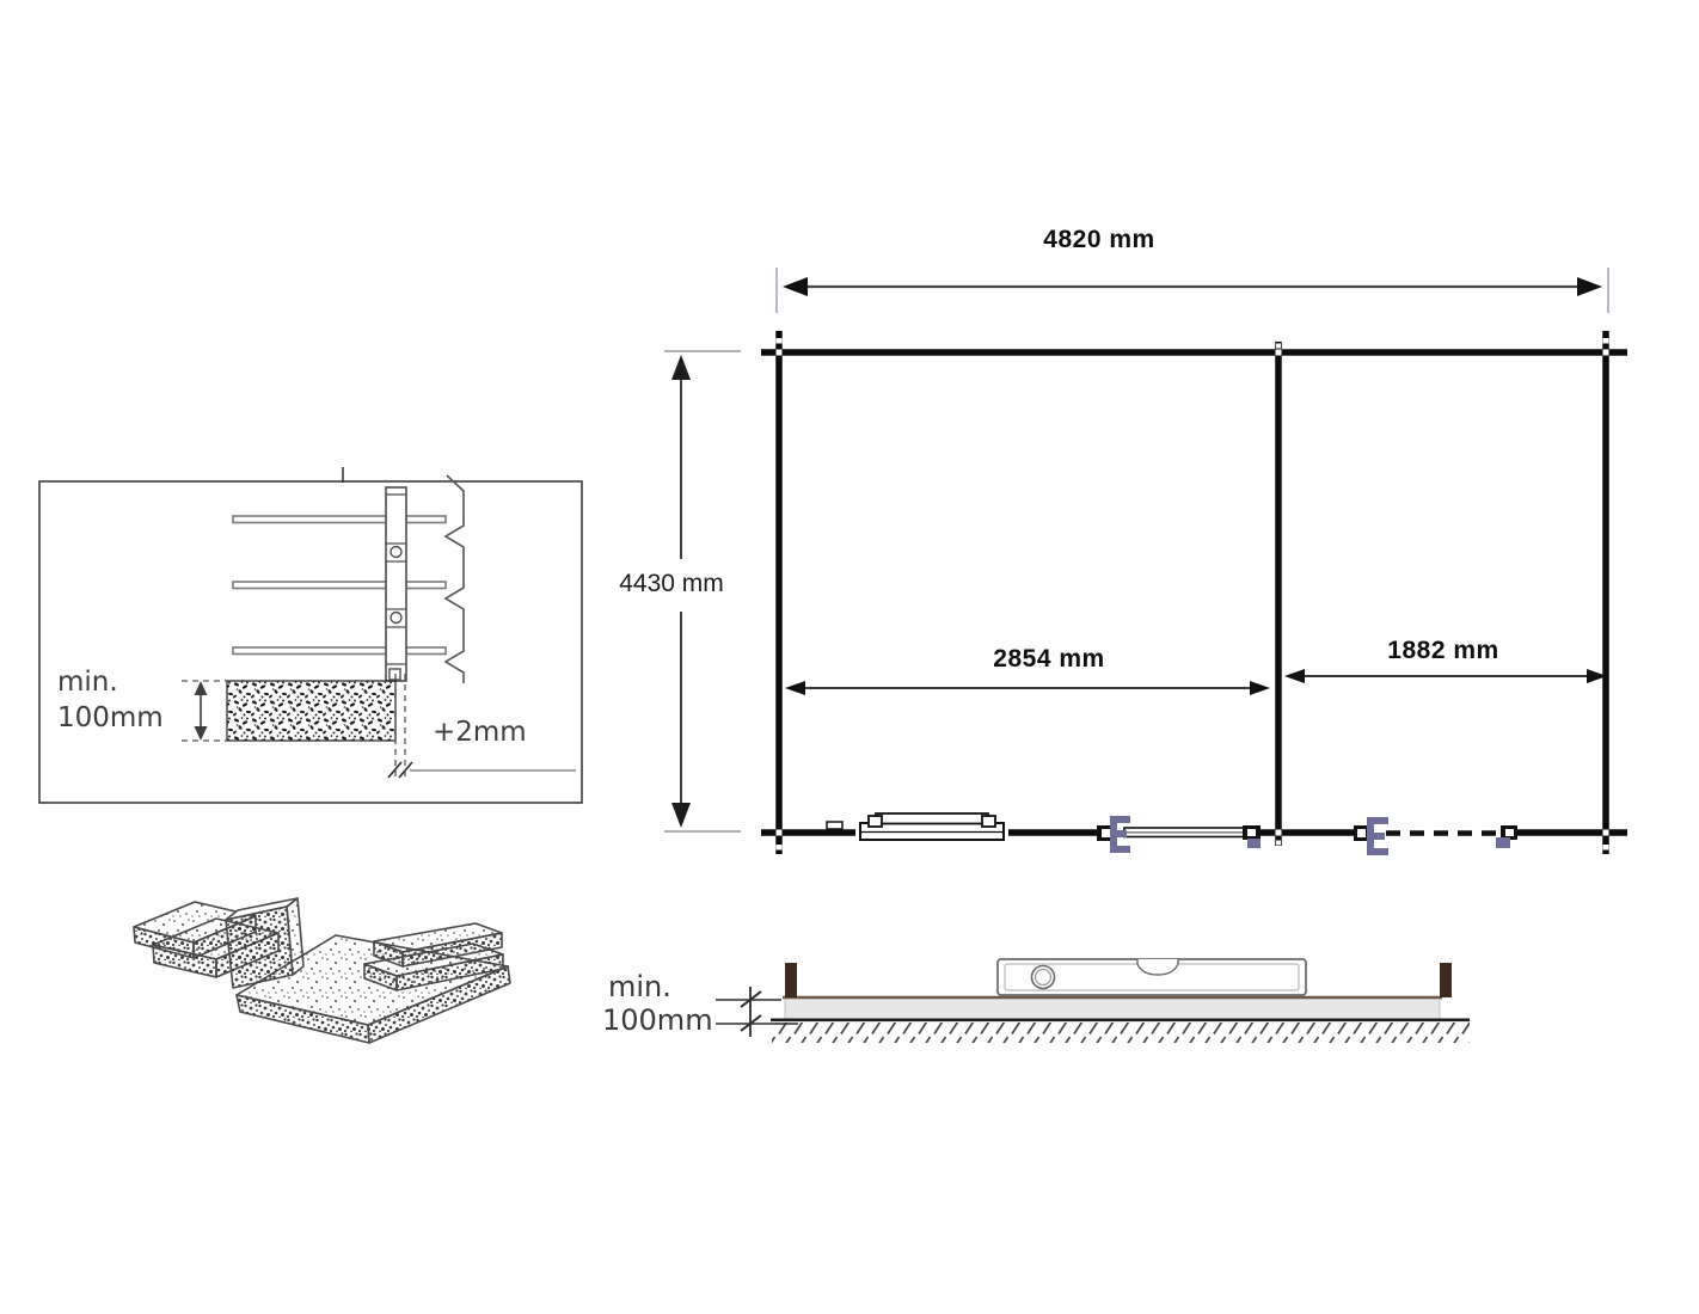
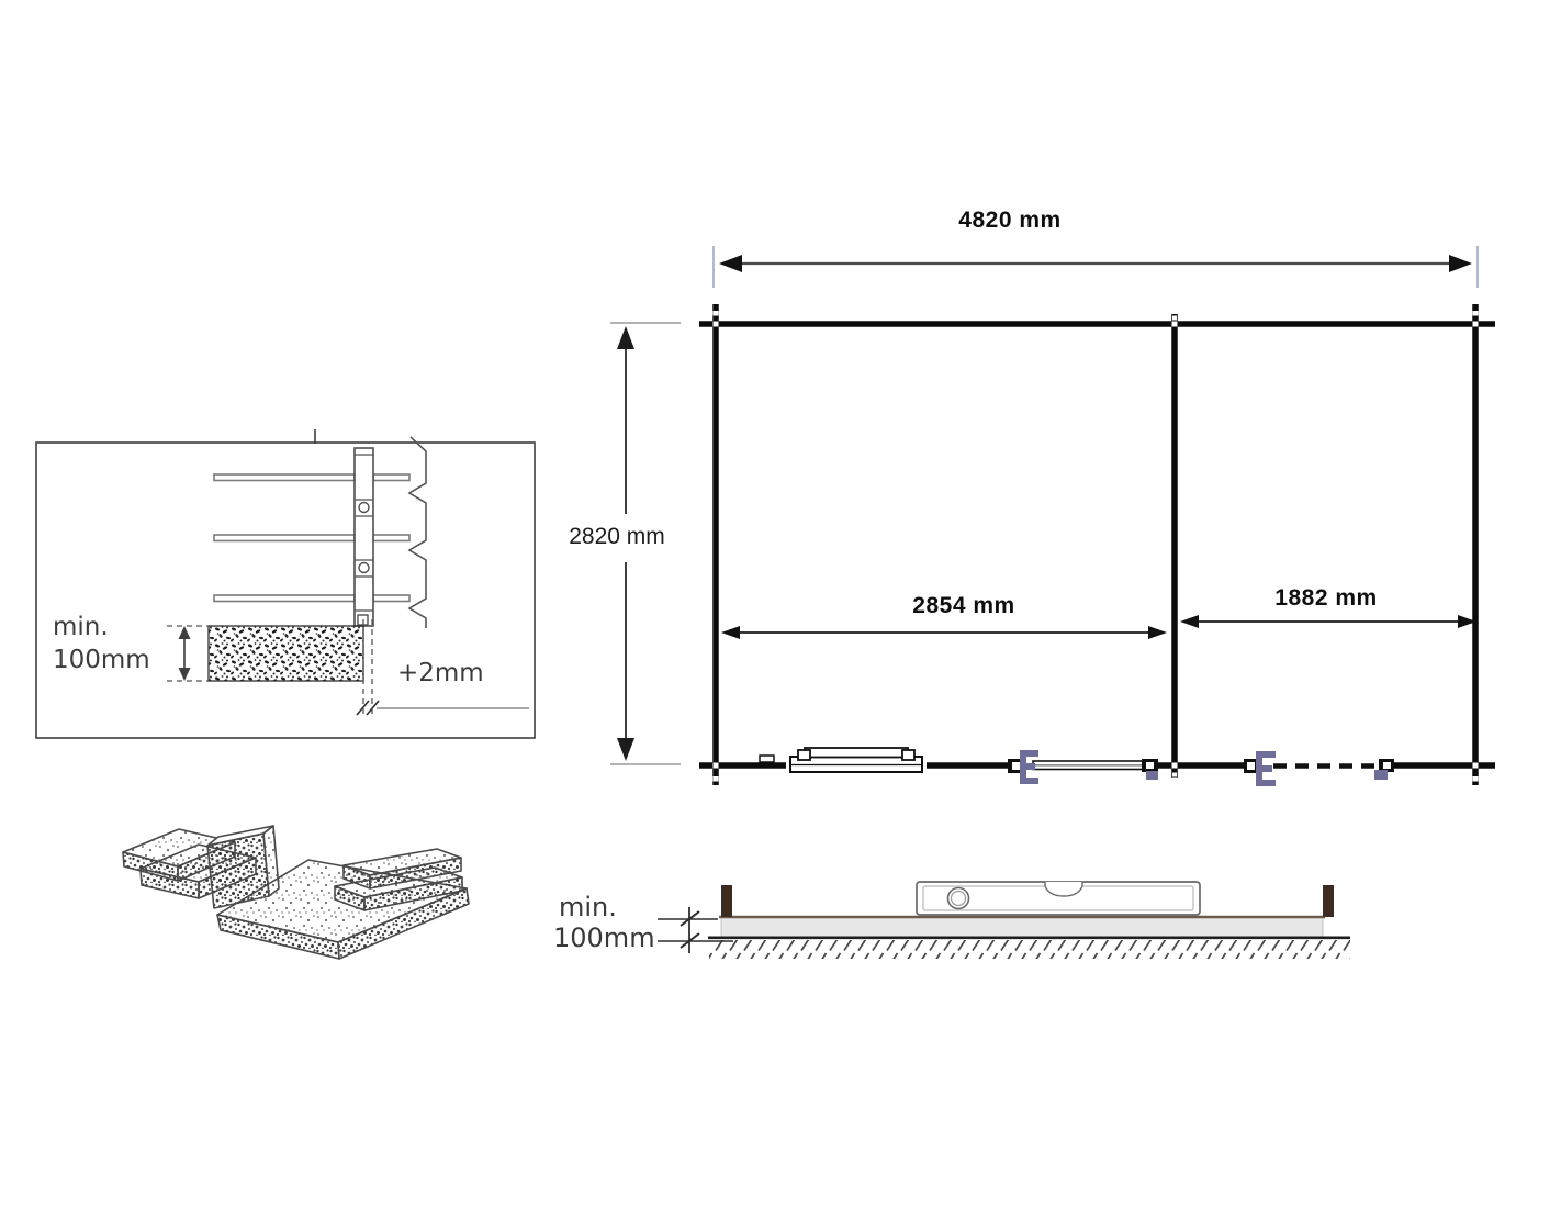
  4820 mm
- 4430 mm
+ 2820 mm
  2854 mm
  1882 mm
  min.
  100mm
  +2mm
  min.
  100mm
